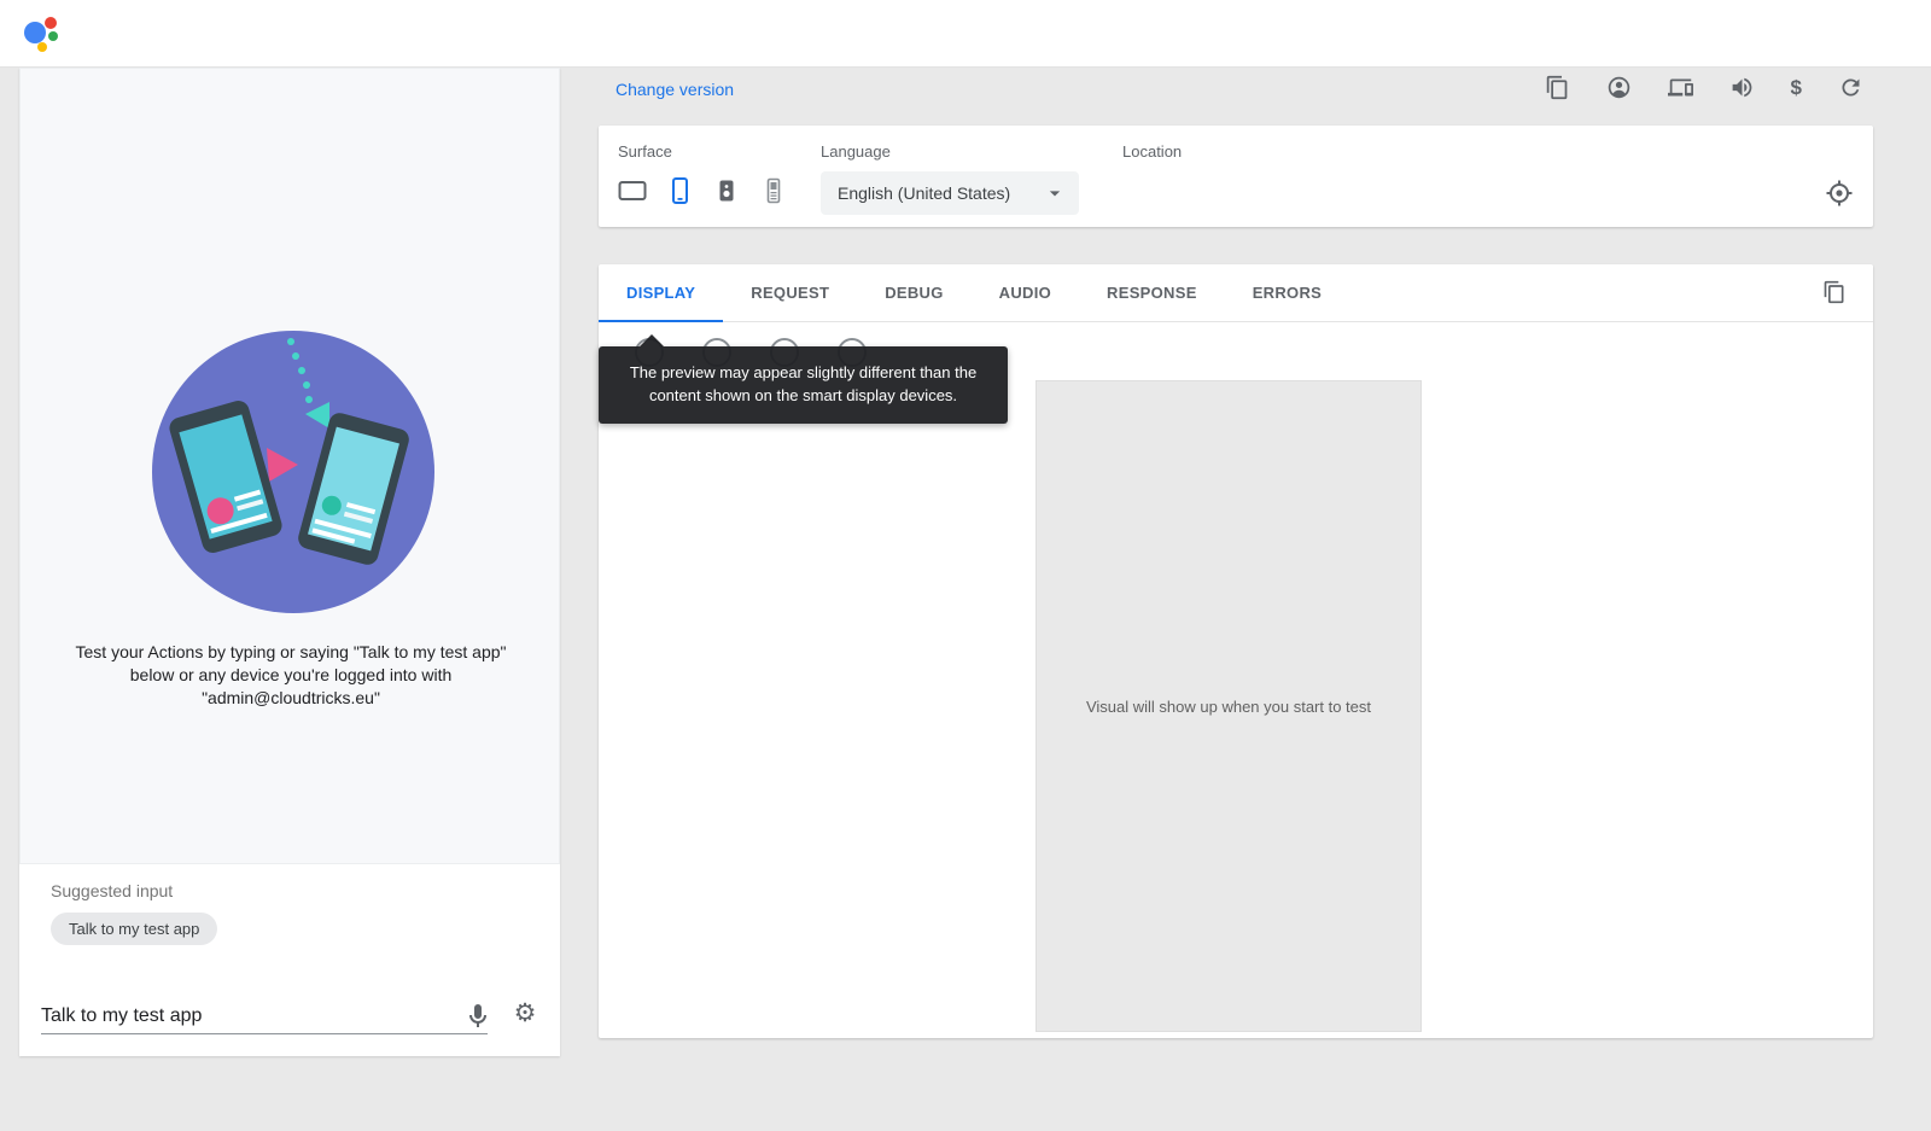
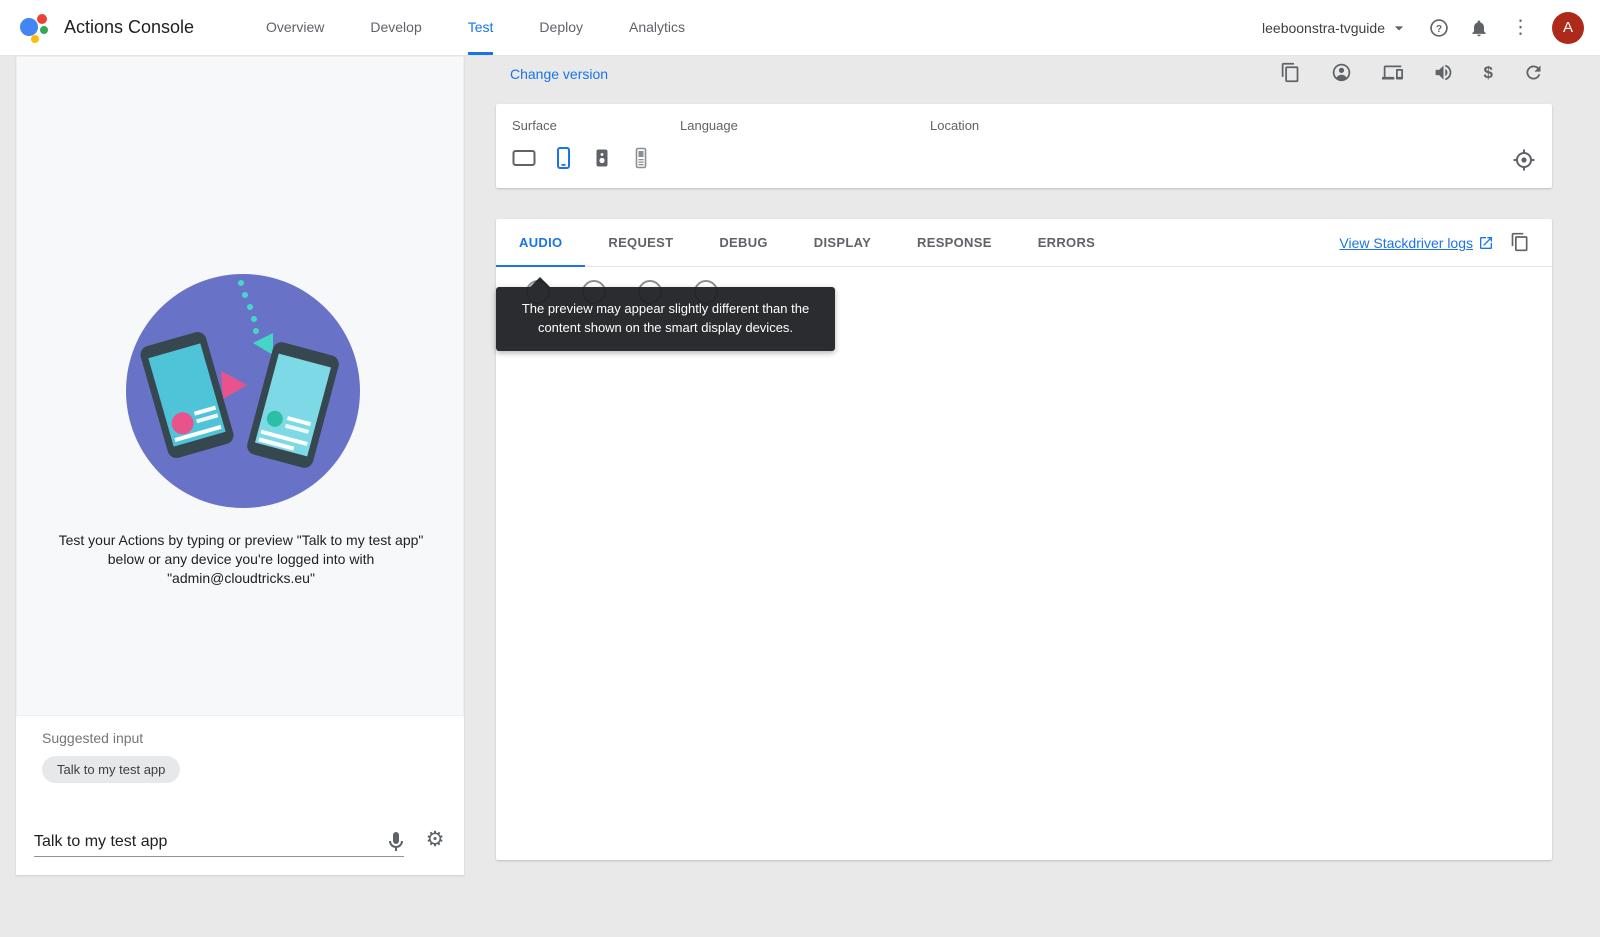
+ Actions Console
+ Overview
+ Develop
+ Test
+ Deploy
+ Analytics
+ leeboonstra-tvguide
+ ?
+ ⋮
+ A
- Test your Actions by typing or saying "Talk to my test app" below or any device you're logged into with "admin@cloudtricks.eu"
+ Test your Actions by typing or preview "Talk to my test app" below or any device you're logged into with "admin@cloudtricks.eu"
  Suggested input
  Talk to my test app
  Talk to my test app
  ⚙
  Change version
  $
  Surface
  Language
- English (United States)
  Location
- DISPLAY
+ AUDIO
  REQUEST
  DEBUG
- AUDIO
+ DISPLAY
  RESPONSE
  ERRORS
+ View Stackdriver logs
  The preview may appear slightly different than the content shown on the smart display devices.
- Visual will show up when you start to test
